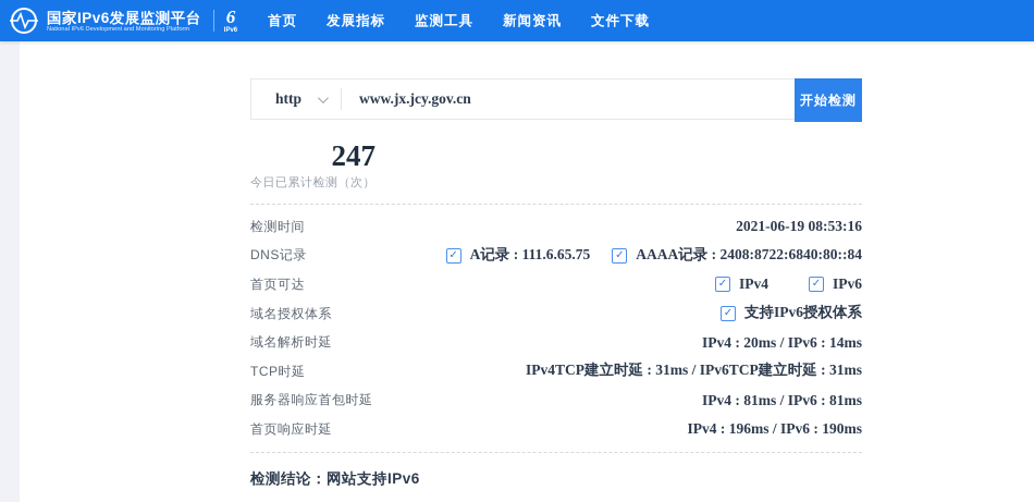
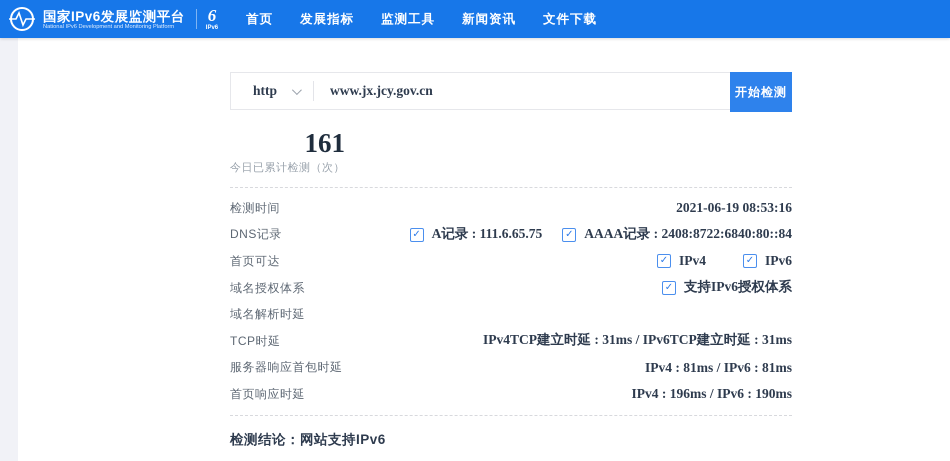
  国家IPv6发展监测平台
  6
  首页
  发展指标
  监测工具
  新闻资讯
  文件下载
  http
  www.jx.jcy.gov.cn
  开始检测
- 247
+ 161
  今日已累计检测（次）
  检测时间
  2021-06-19 08:53:16
  DNS记录
  ✓
  A记录 : 111.6.65.75
  ✓
  AAAA记录 : 2408:8722:6840:80::84
  首页可达
  ✓
  IPv4
  ✓
  IPv6
  域名授权体系
  ✓
  支持IPv6授权体系
  域名解析时延
- IPv4 : 20ms / IPv6 : 14ms
  TCP时延
  IPv4TCP建立时延 : 31ms / IPv6TCP建立时延 : 31ms
  服务器响应首包时延
  IPv4 : 81ms / IPv6 : 81ms
  首页响应时延
  IPv4 : 196ms / IPv6 : 190ms
  检测结论：网站支持IPv6
